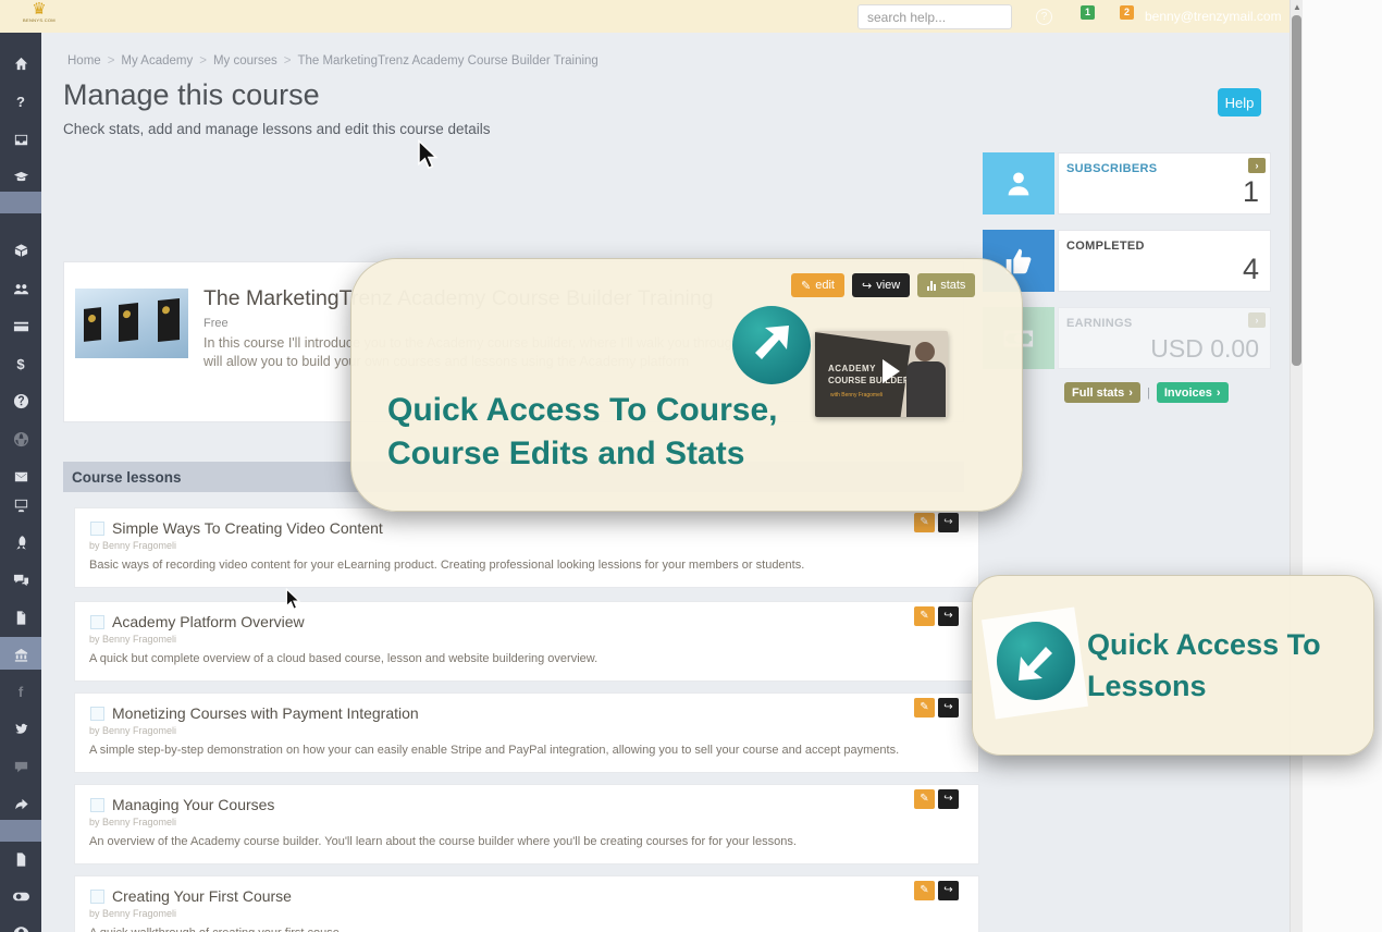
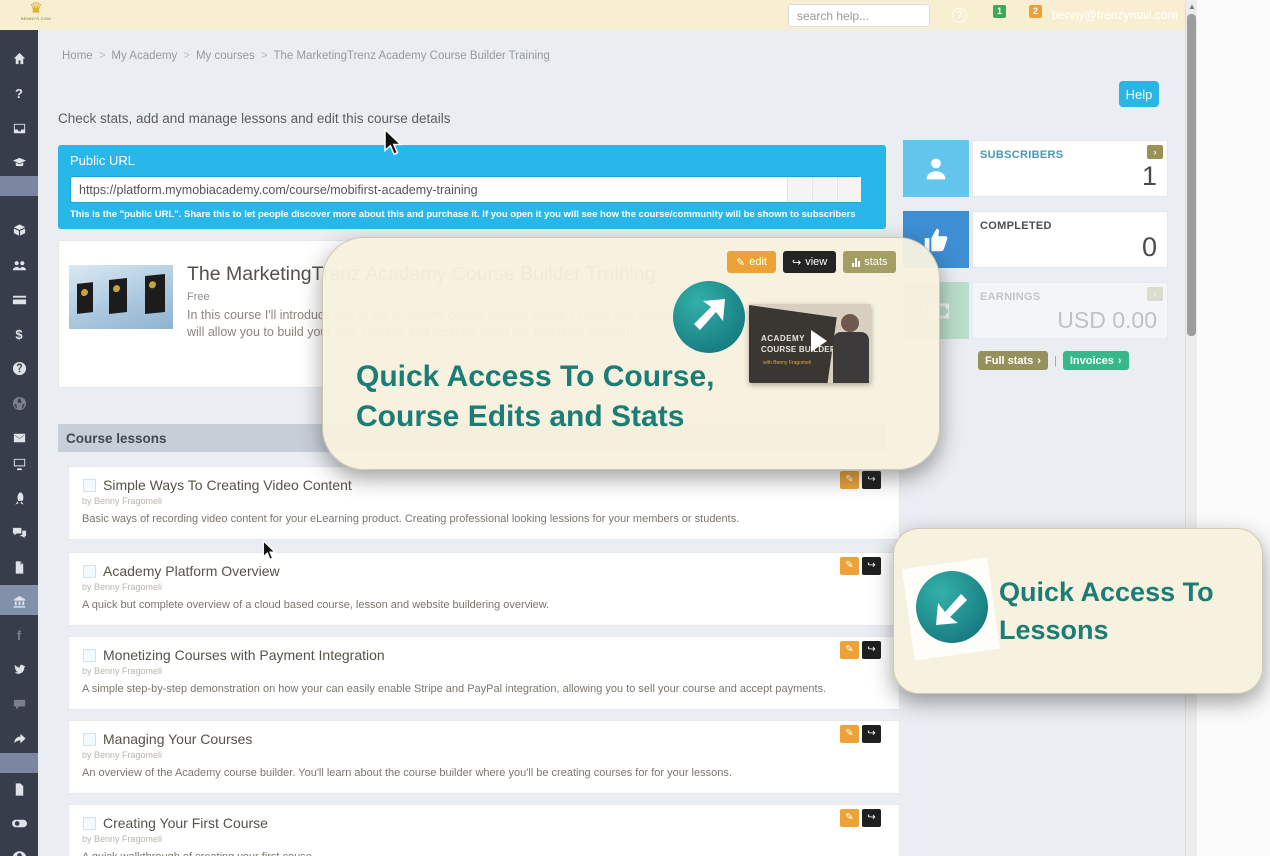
  ♛
  search help...
  ?
  1
  2
  benny@trenzymail.com
  ?
  $
  f
  Home > My Academy > My courses > The MarketingTrenz Academy Course Builder Training
- Manage this course
  Check stats, add and manage lessons and edit this course details
  Help
+ Public URL
+ https://platform.mymobiacademy.com/course/mobifirst-academy-training
+ This is the "public URL". Share this to let people discover more about this and purchase it. If you open it you will see how the course/community will be shown to subscribers
  Free
  Course lessons
  Simple Ways To Creating Video Content
  by Benny Fragomeli
  Basic ways of recording video content for your eLearning product. Creating professional looking lessions for your members or students.
  ✎
  ↪
  Academy Platform Overview
  by Benny Fragomeli
  A quick but complete overview of a cloud based course, lesson and website buildering overview.
  ✎
  ↪
  Monetizing Courses with Payment Integration
  by Benny Fragomeli
  A simple step-by-step demonstration on how your can easily enable Stripe and PayPal integration, allowing you to sell your course and accept payments.
  ✎
  ↪
  Managing Your Courses
  by Benny Fragomeli
  An overview of the Academy course builder. You'll learn about the course builder where you'll be creating courses for for your lessons.
  ✎
  ↪
  Creating Your First Course
  by Benny Fragomeli
  ✎
  ↪
  SUBSCRIBERS
  ›
  1
  COMPLETED
- 4
+ 0
  EARNINGS
  ›
  USD 0.00
  Full stats
  ›
  |
  Invoices
  ›
  ▲
  ✎
  edit
  ↪
  view
  stats
  ACADEMY
  COURSE BUILDE
  Quick Access To Course,
  Course Edits and Stats
  Quick Access To Lessons
